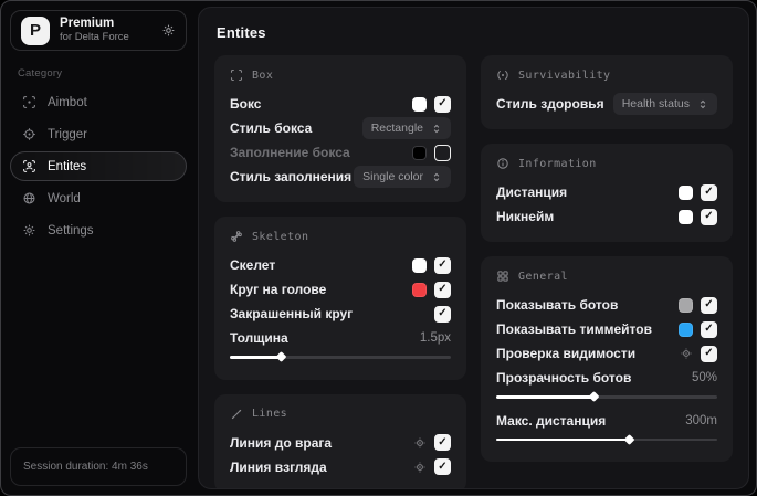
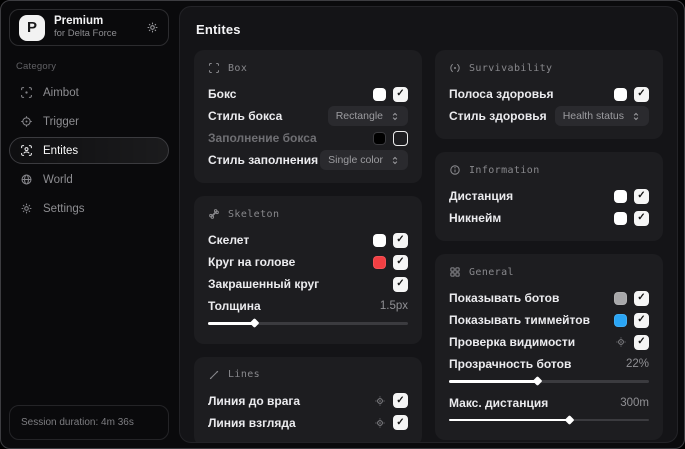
  P
  Premium
  for Delta Force
  Category
  Aimbot
  Trigger
  Entites
  World
  Settings
  Session duration: 4m 36s
  Entites
  Box
  Бокс
  Стиль бокса
  Rectangle
  Заполнение бокса
  Стиль заполнения
  Single color
  Skeleton
  Скелет
  Круг на голове
  Закрашенный круг
  Толщина
  1.5px
  Lines
  Линия до врага
  Линия взгляда
  Survivability
+ Полоса здоровья
  Стиль здоровья
  Health status
  Information
  Дистанция
  Никнейм
  General
  Показывать ботов
  Показывать тиммейтов
  Проверка видимости
  Прозрачность ботов
- 50%
+ 22%
  Макс. дистанция
  300m
